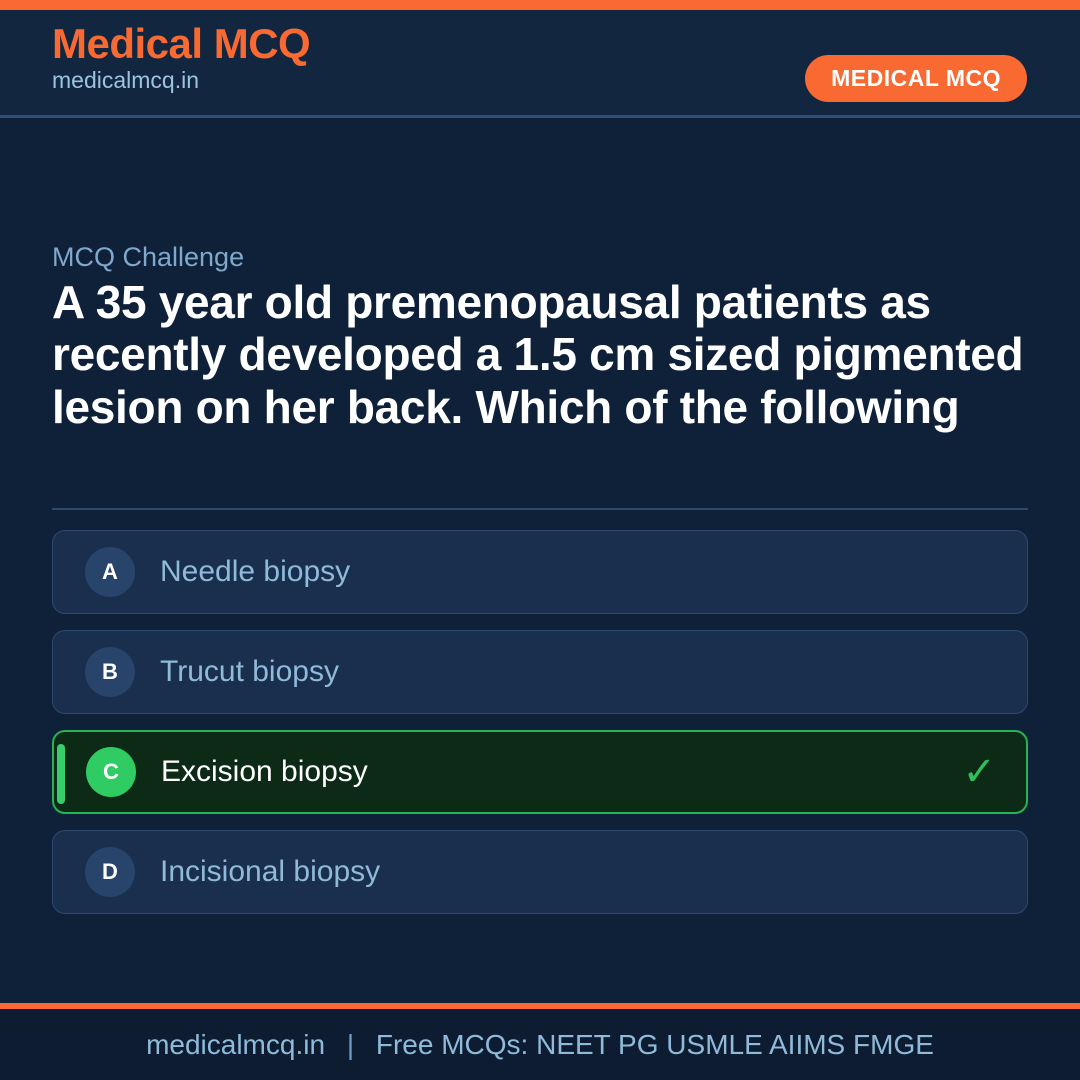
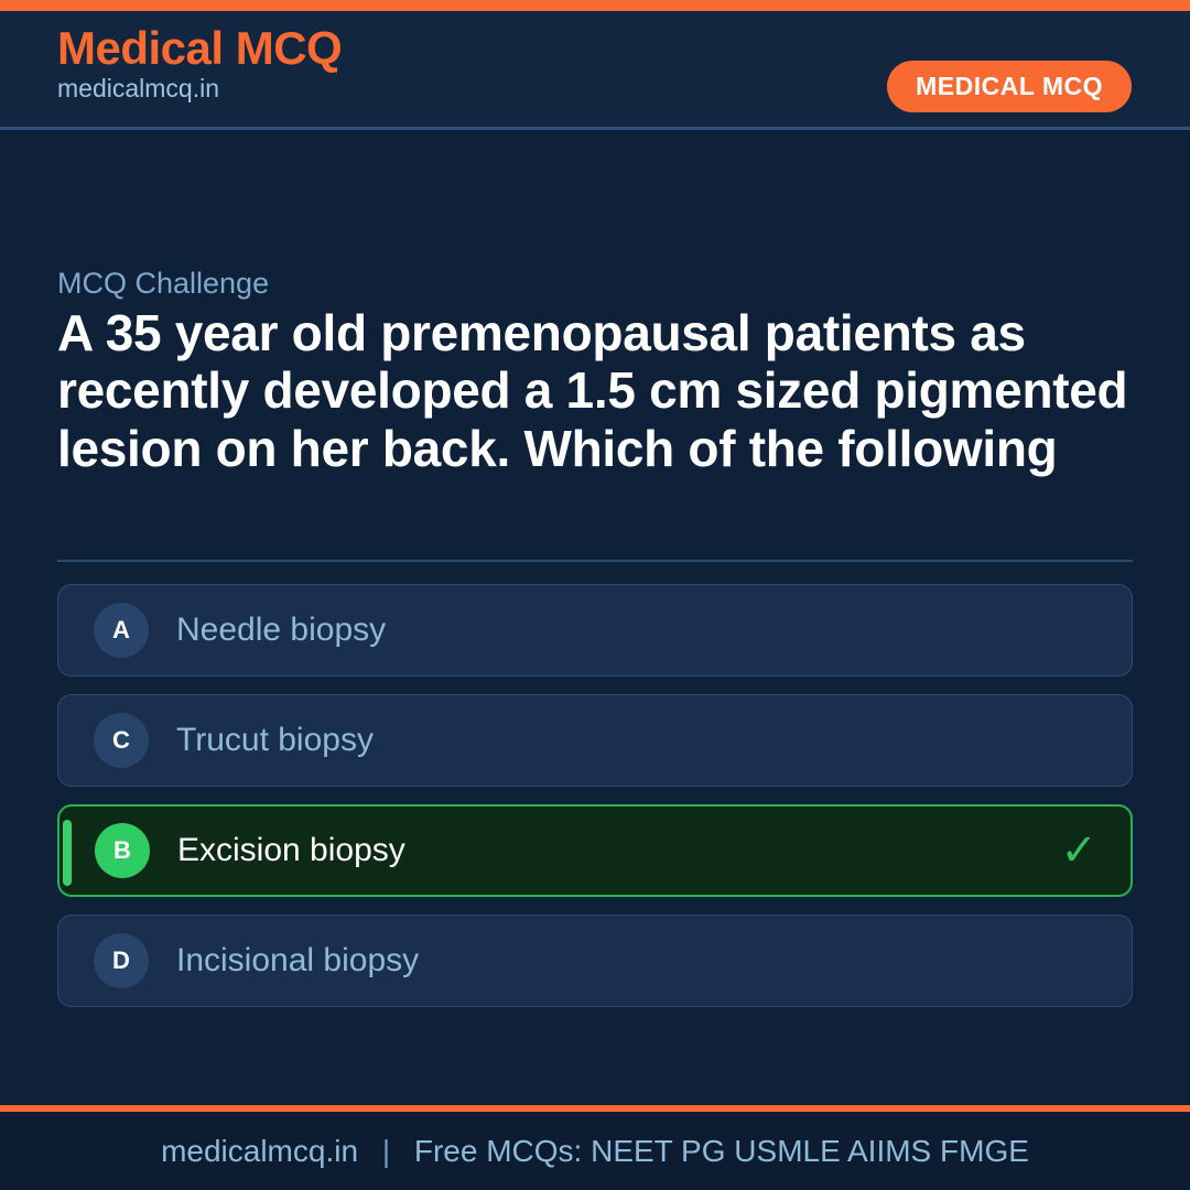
  Medical MCQ
  medicalmcq.in
  MEDICAL MCQ
  MCQ Challenge
  A 35 year old premenopausal patients as recently developed a 1.5 cm sized pigmented lesion on her back. Which of the following
  A
  Needle biopsy
- B
+ C
  Trucut biopsy
- C
+ B
  Excision biopsy
  ✓
  D
  Incisional biopsy
  medicalmcq.in | Free MCQs: NEET PG USMLE AIIMS FMGE
